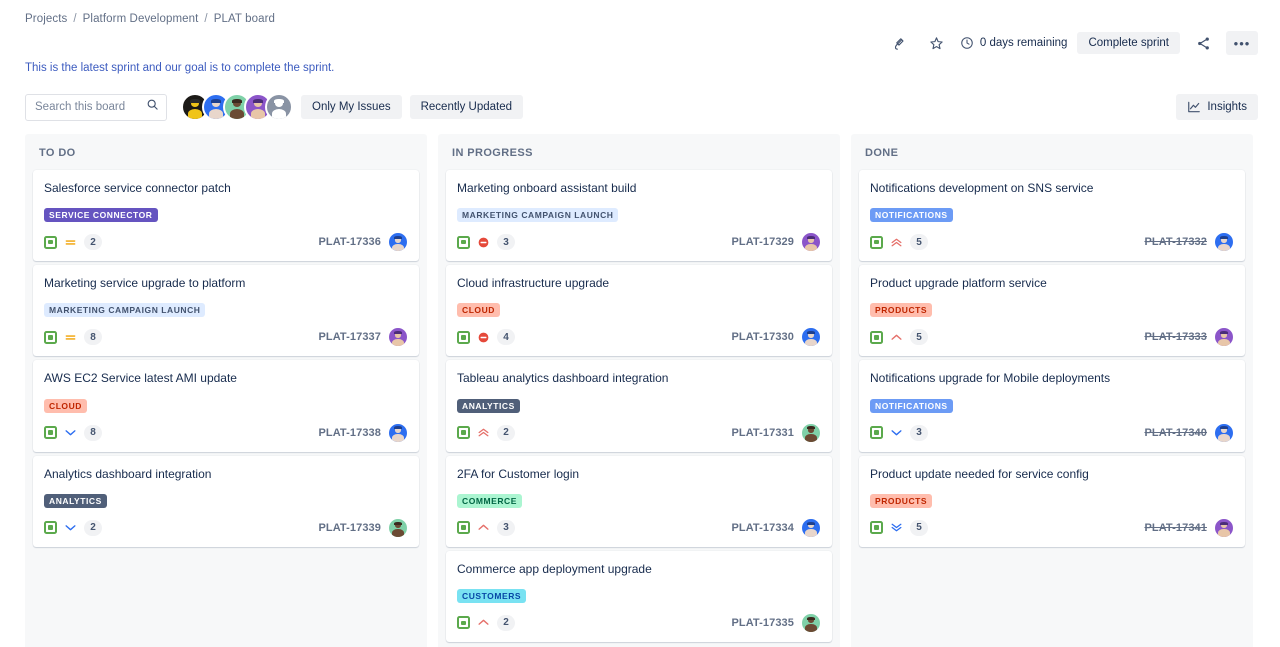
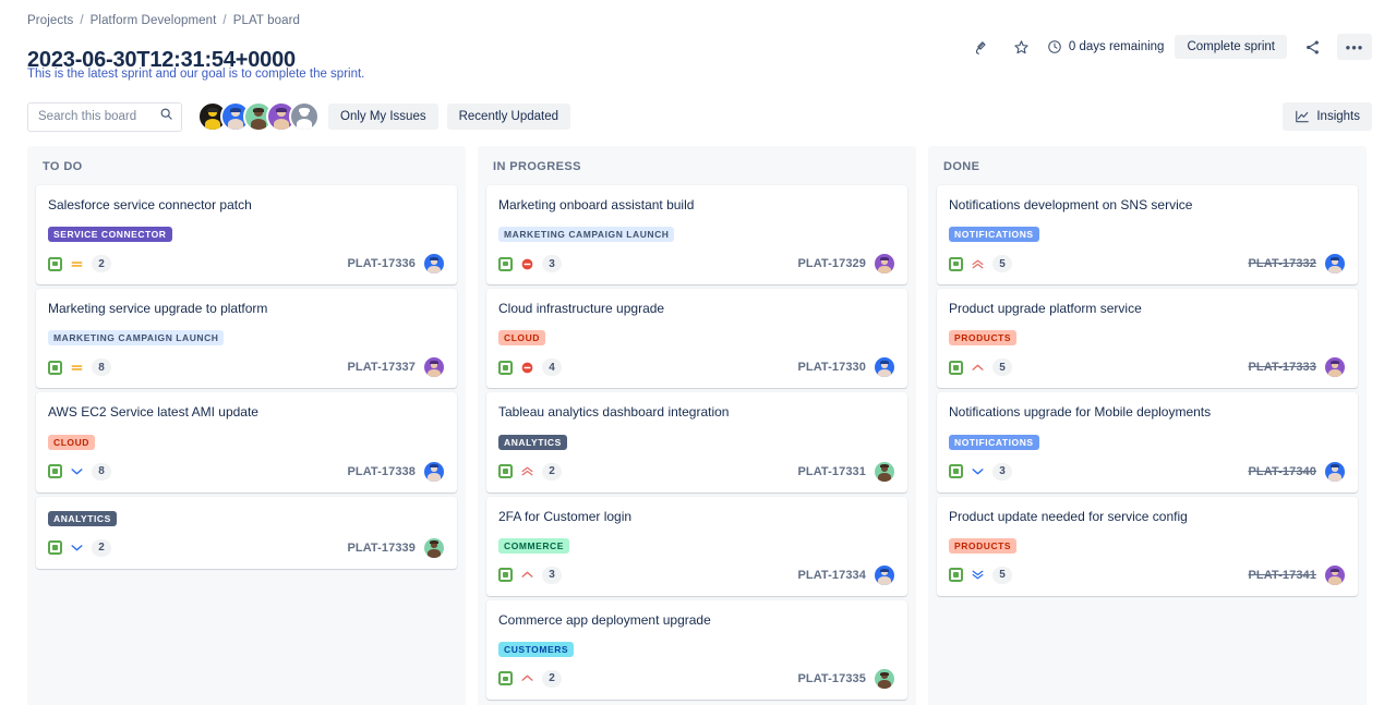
  Projects
  /
  Platform Development
  /
  PLAT board
+ 2023-06-30T12:31:54+0000
  This is the latest sprint and our goal is to complete the sprint.
  0 days remaining
  Complete sprint
  •••
  Search this board
  Only My Issues
  Recently Updated
  Insights
  TO DO
  Salesforce service connector patch
  SERVICE CONNECTOR
  2
  PLAT-17336
  Marketing service upgrade to platform
  MARKETING CAMPAIGN LAUNCH
  8
  PLAT-17337
  AWS EC2 Service latest AMI update
  CLOUD
  8
  PLAT-17338
- Analytics dashboard integration
  ANALYTICS
  2
  PLAT-17339
  IN PROGRESS
  Marketing onboard assistant build
  MARKETING CAMPAIGN LAUNCH
  3
  PLAT-17329
  Cloud infrastructure upgrade
  CLOUD
  4
  PLAT-17330
  Tableau analytics dashboard integration
  ANALYTICS
  2
  PLAT-17331
  2FA for Customer login
  COMMERCE
  3
  PLAT-17334
  Commerce app deployment upgrade
  CUSTOMERS
  2
  PLAT-17335
  DONE
  Notifications development on SNS service
  NOTIFICATIONS
  5
  PLAT-17332
  Product upgrade platform service
  PRODUCTS
  5
  PLAT-17333
  Notifications upgrade for Mobile deployments
  NOTIFICATIONS
  3
  PLAT-17340
  Product update needed for service config
  PRODUCTS
  5
  PLAT-17341
